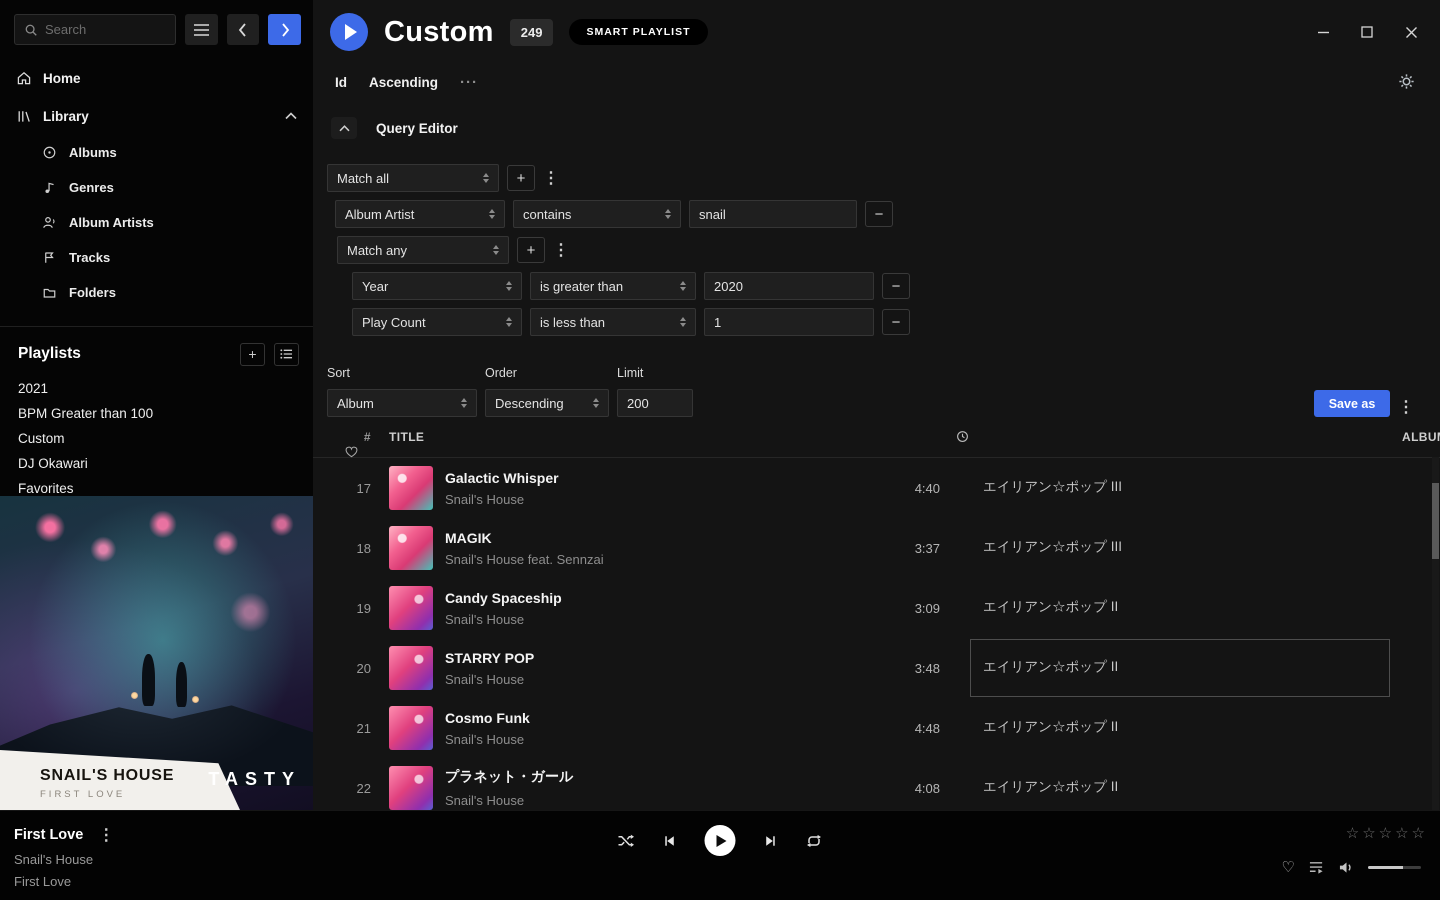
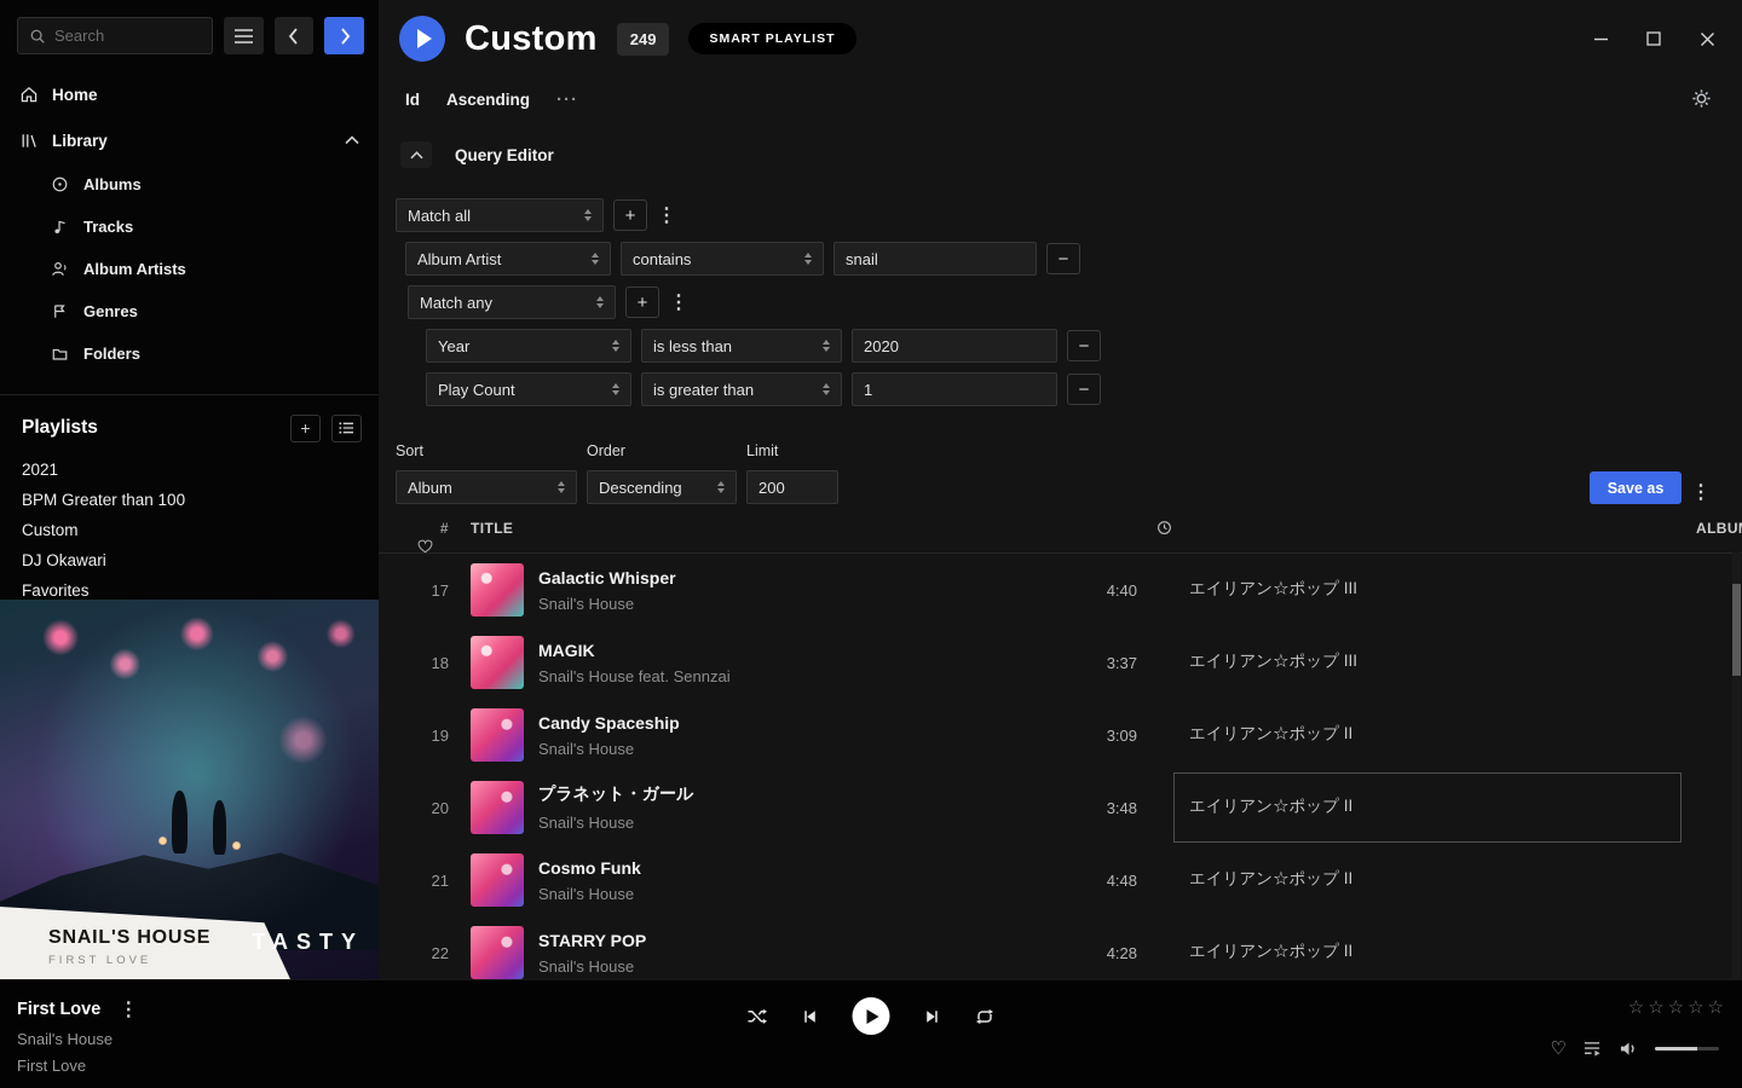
  Search
  Home
  Library
  Albums
- Genres
+ Tracks
  Album Artists
- Tracks
+ Genres
  Folders
  Playlists
  +
  2021
  BPM Greater than 100
  Custom
  DJ Okawari
  Favorites
  SNAIL'S HOUSE
  FIRST LOVE
  TASTY
  Custom
  249
  SMART PLAYLIST
  Id
  Ascending
  ···
  Query Editor
  Match all
  +
  ⋮
  Album Artist
  contains
  snail
  −
  Match any
  +
  ⋮
  Year
- is greater than
+ is less than
  2020
  −
  Play Count
- is less than
+ is greater than
  1
  −
  Sort
  Album
  Order
  Descending
  Limit
  200
  Save as
  ⋮
  #
  TITLE
  ALBU
  17
  Galactic Whisper
  Snail's House
  4:40
  エイリアン☆ポップ III
  18
  MAGIK
  Snail's House feat. Sennzai
  3:37
  エイリアン☆ポップ III
  19
  Candy Spaceship
  Snail's House
  3:09
  エイリアン☆ポップ II
  20
- STARRY POP
+ プラネット・ガール
  Snail's House
  3:48
  エイリアン☆ポップ II
  21
  Cosmo Funk
  Snail's House
  4:48
  エイリアン☆ポップ II
  22
- プラネット・ガール
+ STARRY POP
  Snail's House
- 4:08
+ 4:28
  エイリアン☆ポップ II
  First Love
  ⋮
  Snail's House
  First Love
  ☆
  ☆
  ☆
  ☆
  ☆
  ♡
